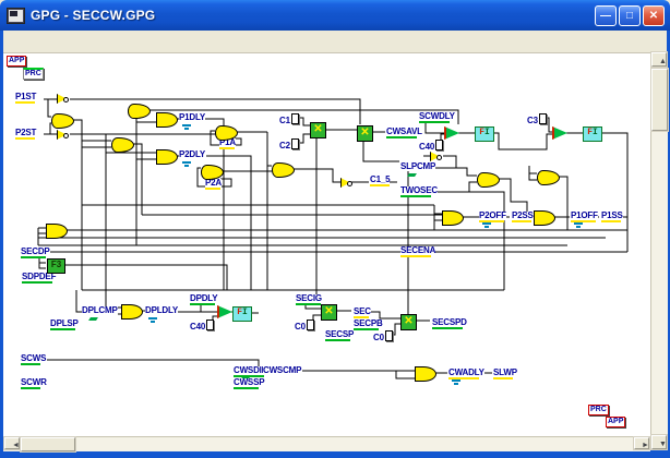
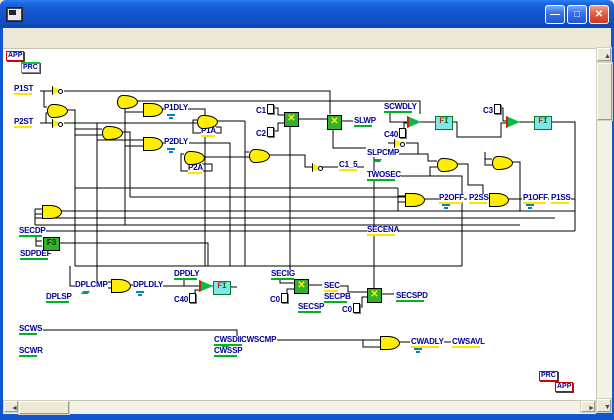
- GPG - SECCW.GPG
  —
  □
  ✕
  P1ST
  P2ST
  P1DLY
  P2DLY
  P1A
  P2A
  C1
  C2
- CWSAVL
+ SLWP
  SCWDLY
  C40
  C3
  SLPCMP
  C1_5
  TWOSEC
  P2OFF
  P2SS
  P1OFF
  P1SS
  SECENA
  SECDP
  SDPDEF
  DPLCMP
  DPLDLY
  DPLSP
  DPDLY
  C40
  SECIG
  C0
  SEC
  SECPB
  SECSP
  C0
  SECSPD
  SCWS
  SCWR
  CWSDI
  CWSCMP
  CWSSP
  CWADLY
- SLWP
+ CWSAVL
  ✕
  ✕
  FI
  FI
  F3
  FI
  ✕
  ✕
